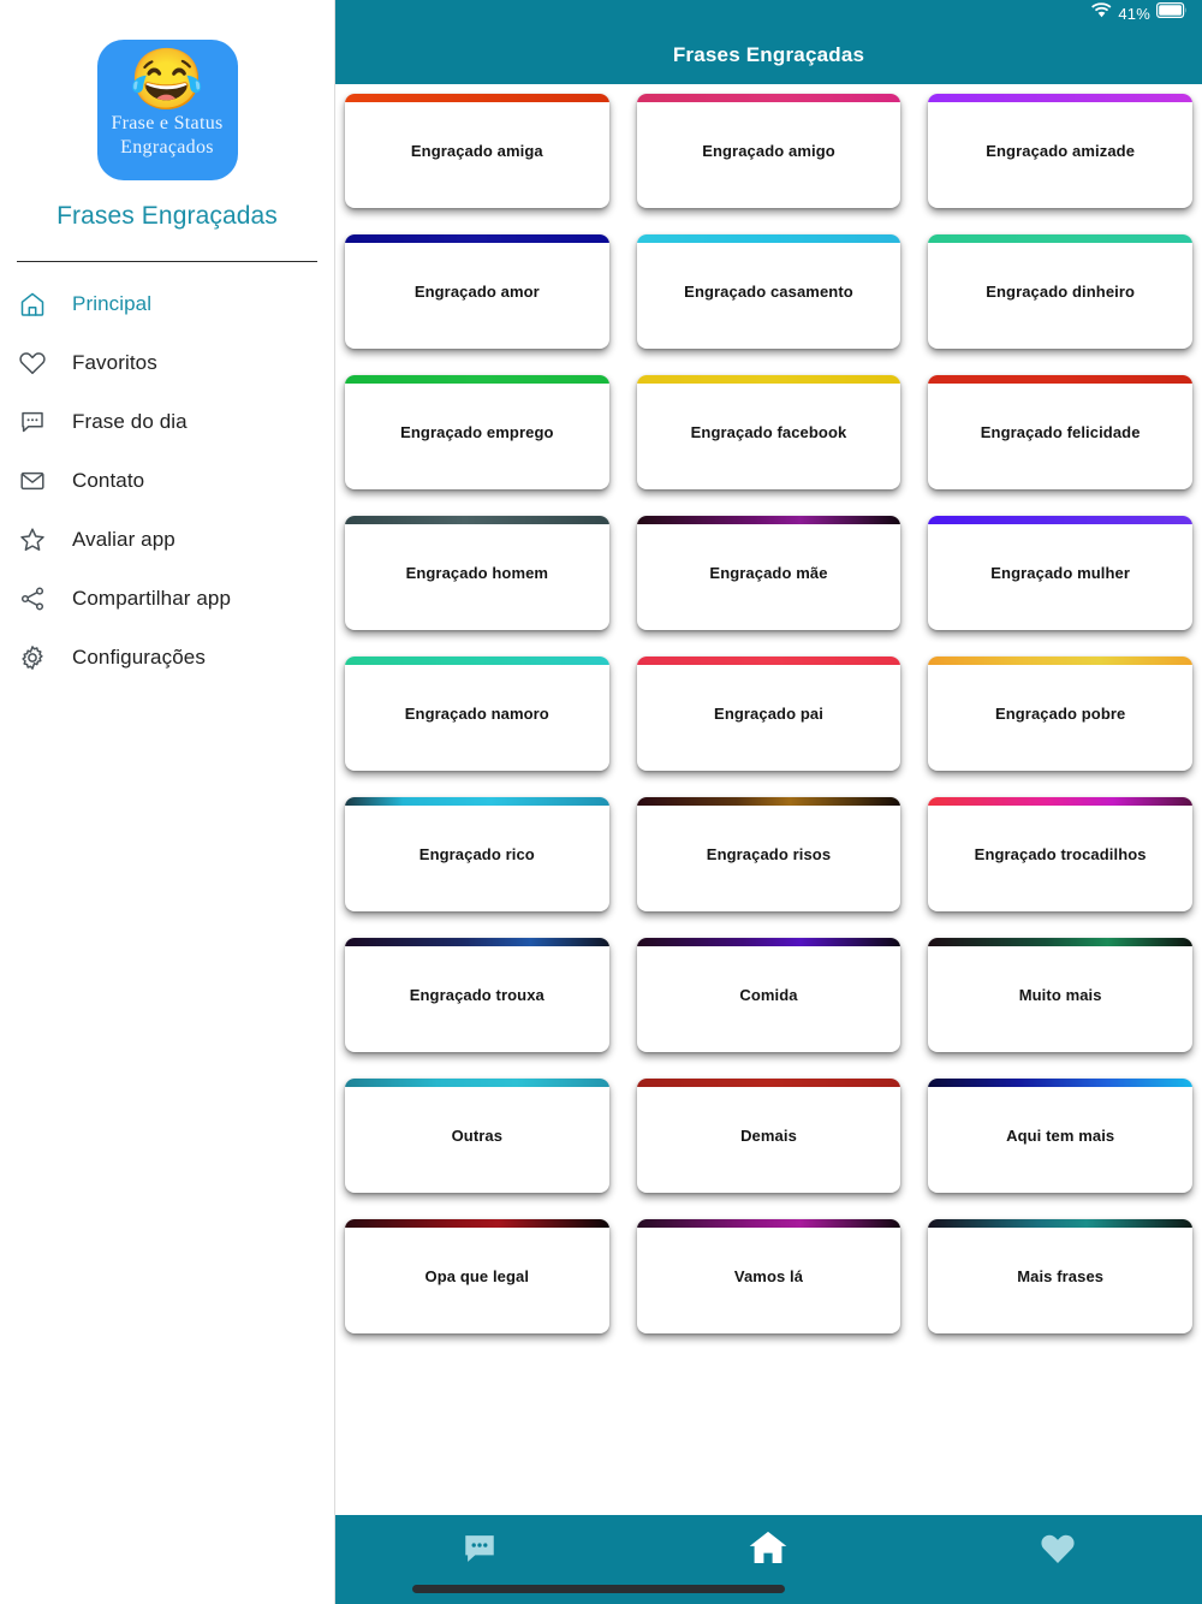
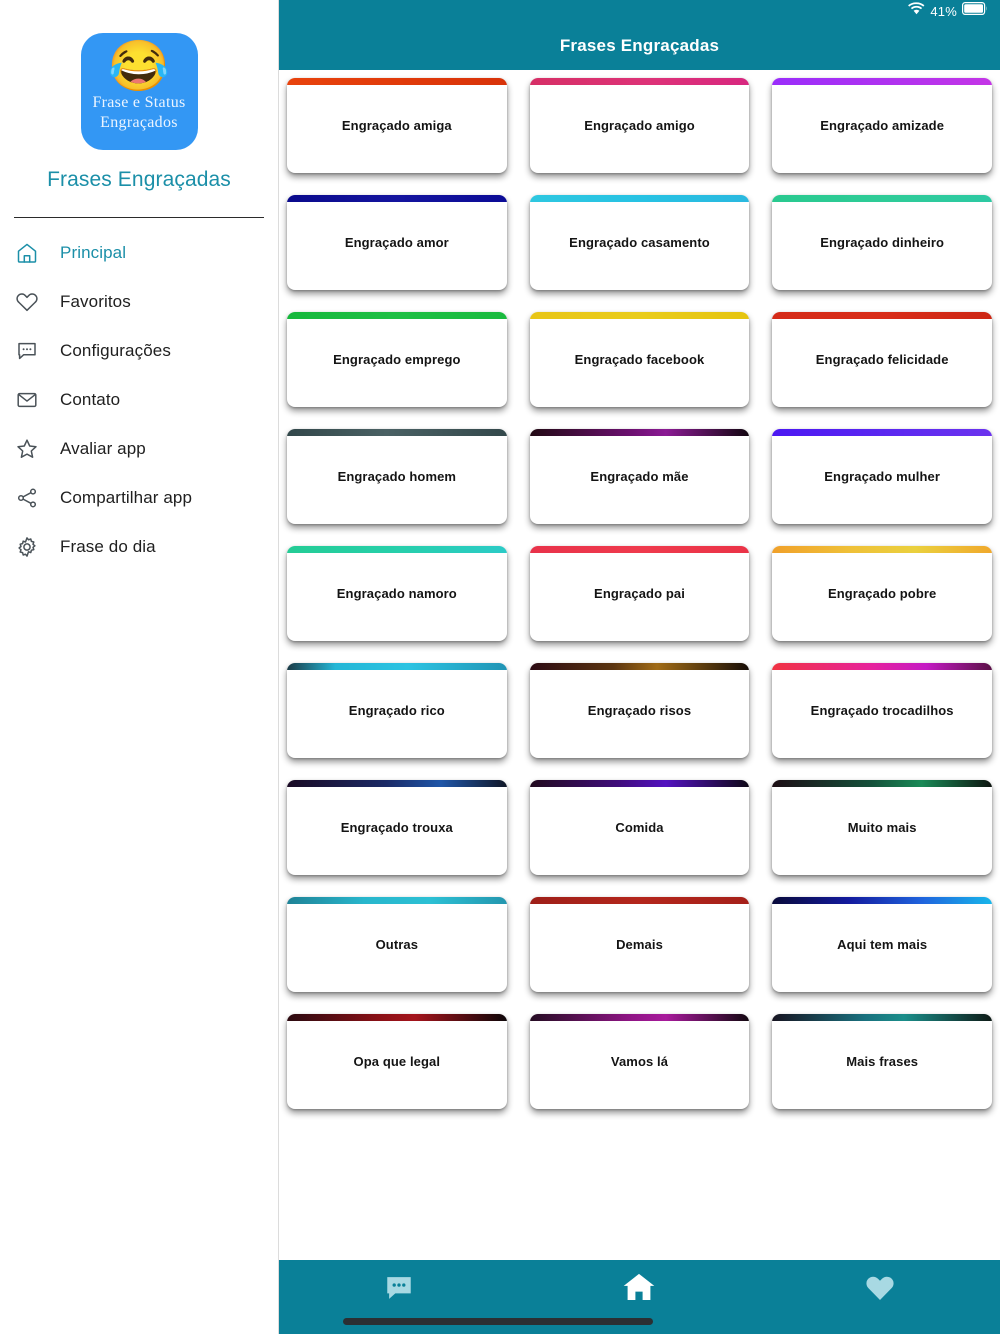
  😂
  Frase e Status
  Engraçados
  Frases Engraçadas
  Principal
  Favoritos
- Frase do dia
+ Configurações
  Contato
  Avaliar app
  Compartilhar app
- Configurações
+ Frase do dia
  41%
  Frases Engraçadas
  Engraçado amiga
  Engraçado amigo
  Engraçado amizade
  Engraçado amor
  Engraçado casamento
  Engraçado dinheiro
  Engraçado emprego
  Engraçado facebook
  Engraçado felicidade
  Engraçado homem
  Engraçado mãe
  Engraçado mulher
  Engraçado namoro
  Engraçado pai
  Engraçado pobre
  Engraçado rico
  Engraçado risos
  Engraçado trocadilhos
  Engraçado trouxa
  Comida
  Muito mais
  Outras
  Demais
  Aqui tem mais
  Opa que legal
  Vamos lá
  Mais frases
